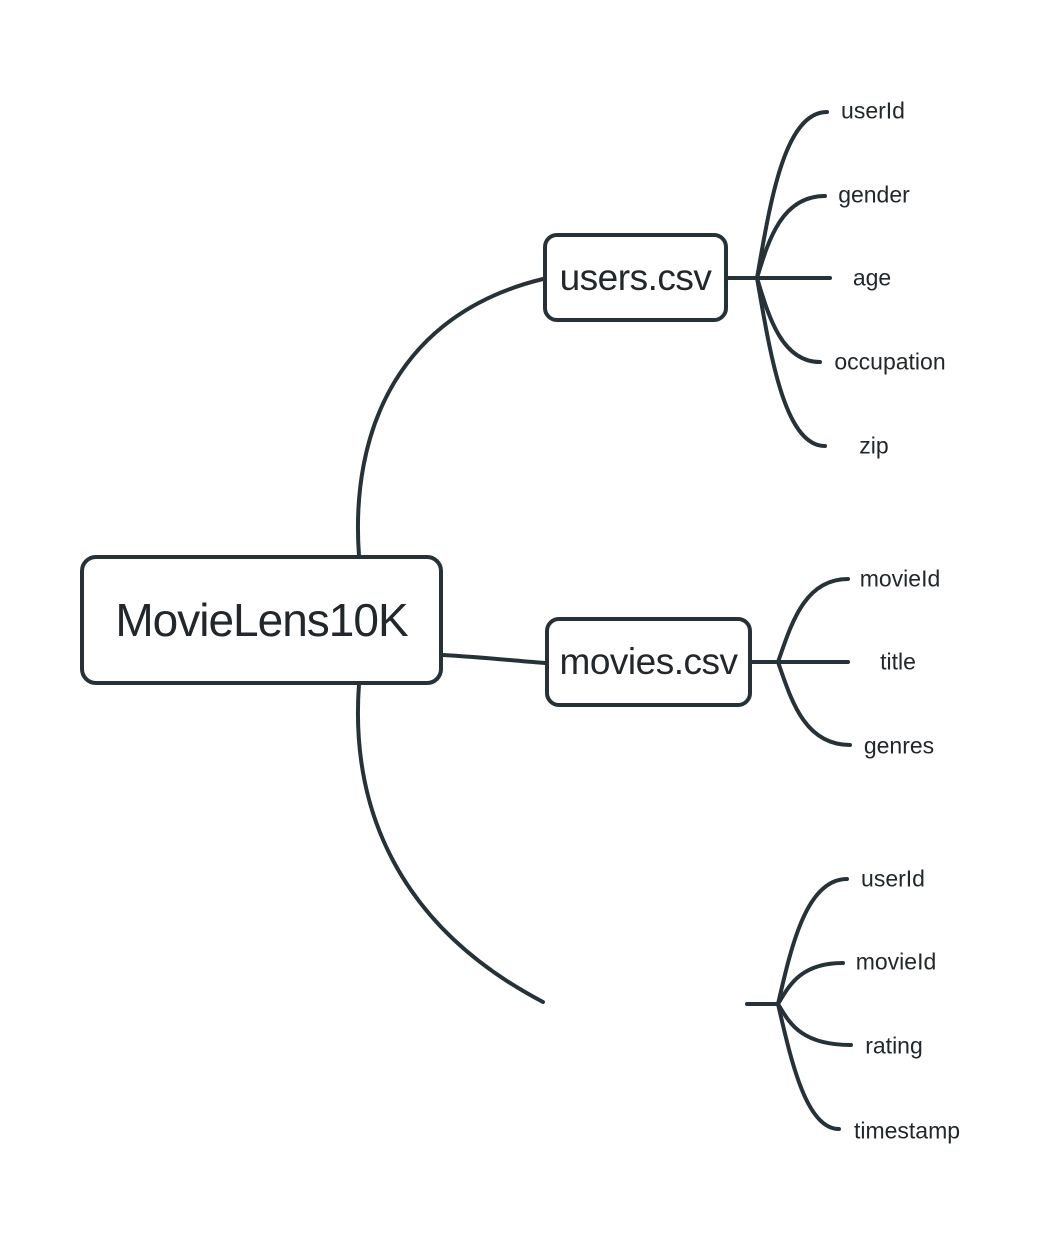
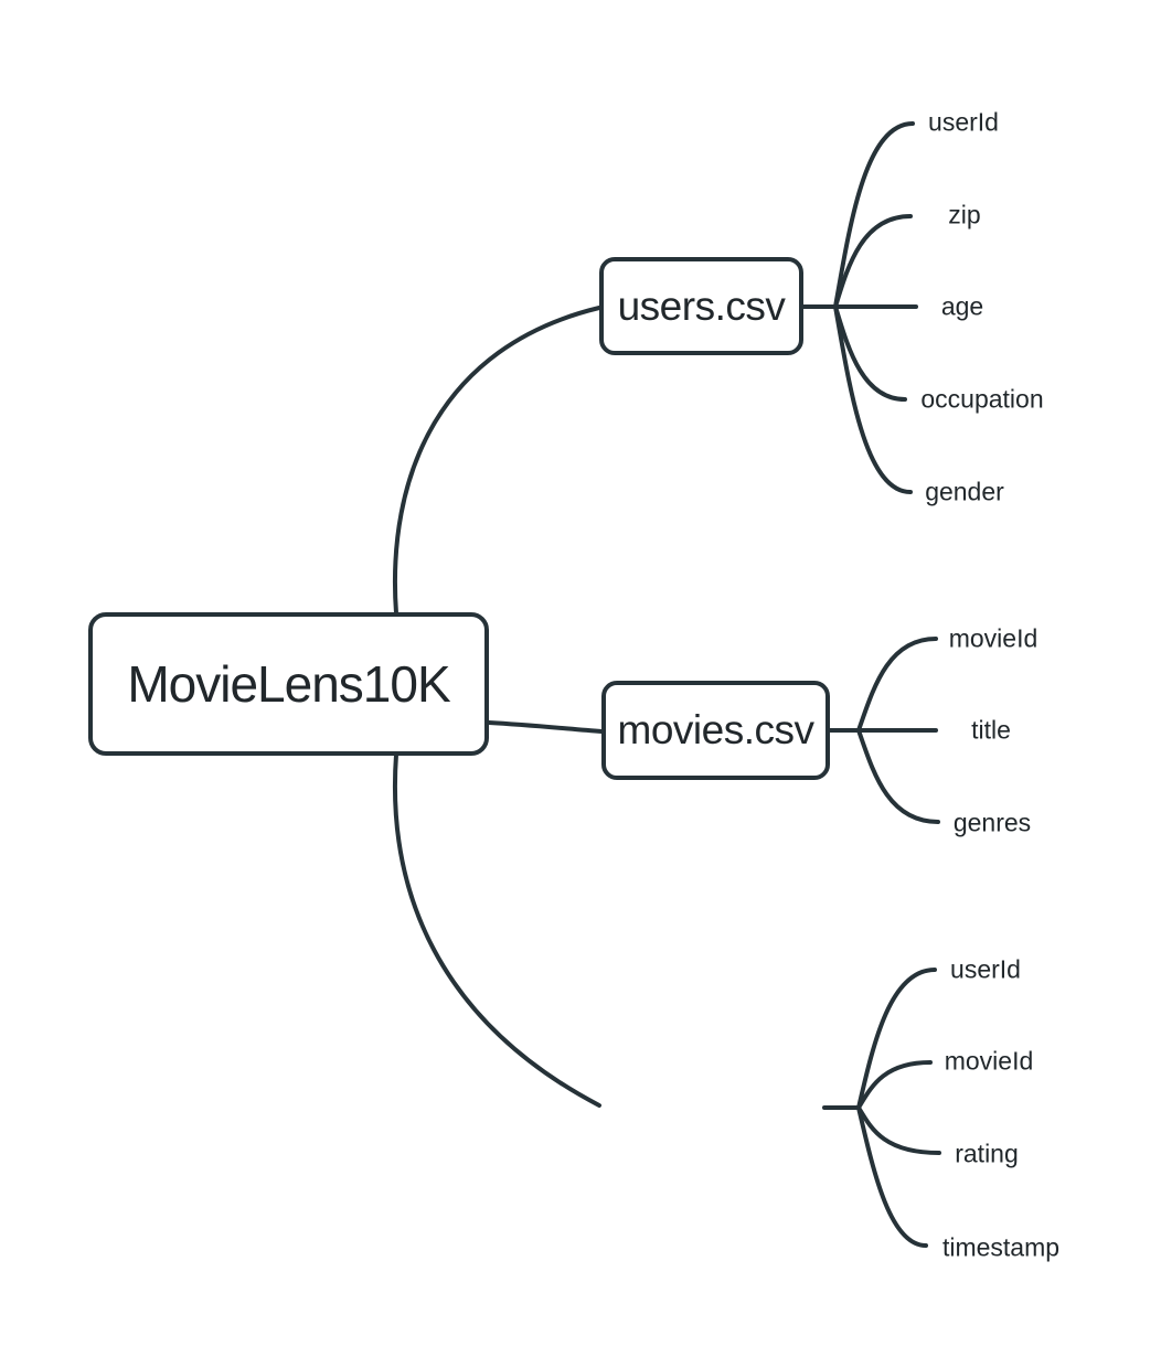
  MovieLens10K
  users.csv
  movies.csv
  userId
- gender
+ zip
  age
  occupation
- zip
+ gender
  movieId
  title
  genres
  userId
  movieId
  rating
  timestamp
